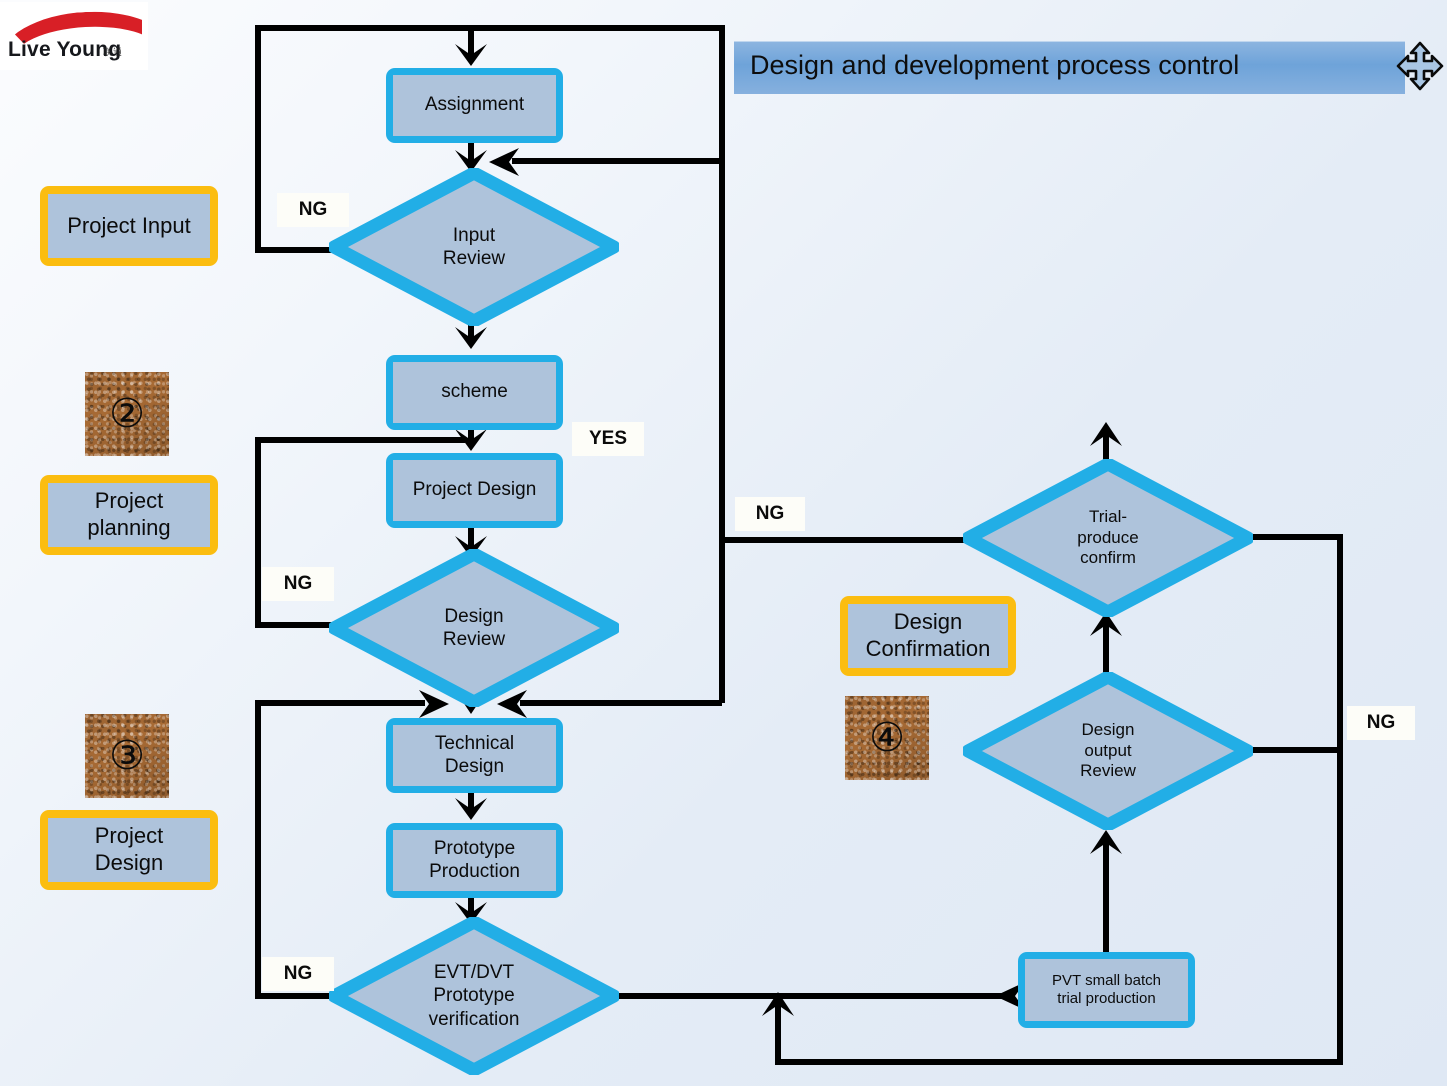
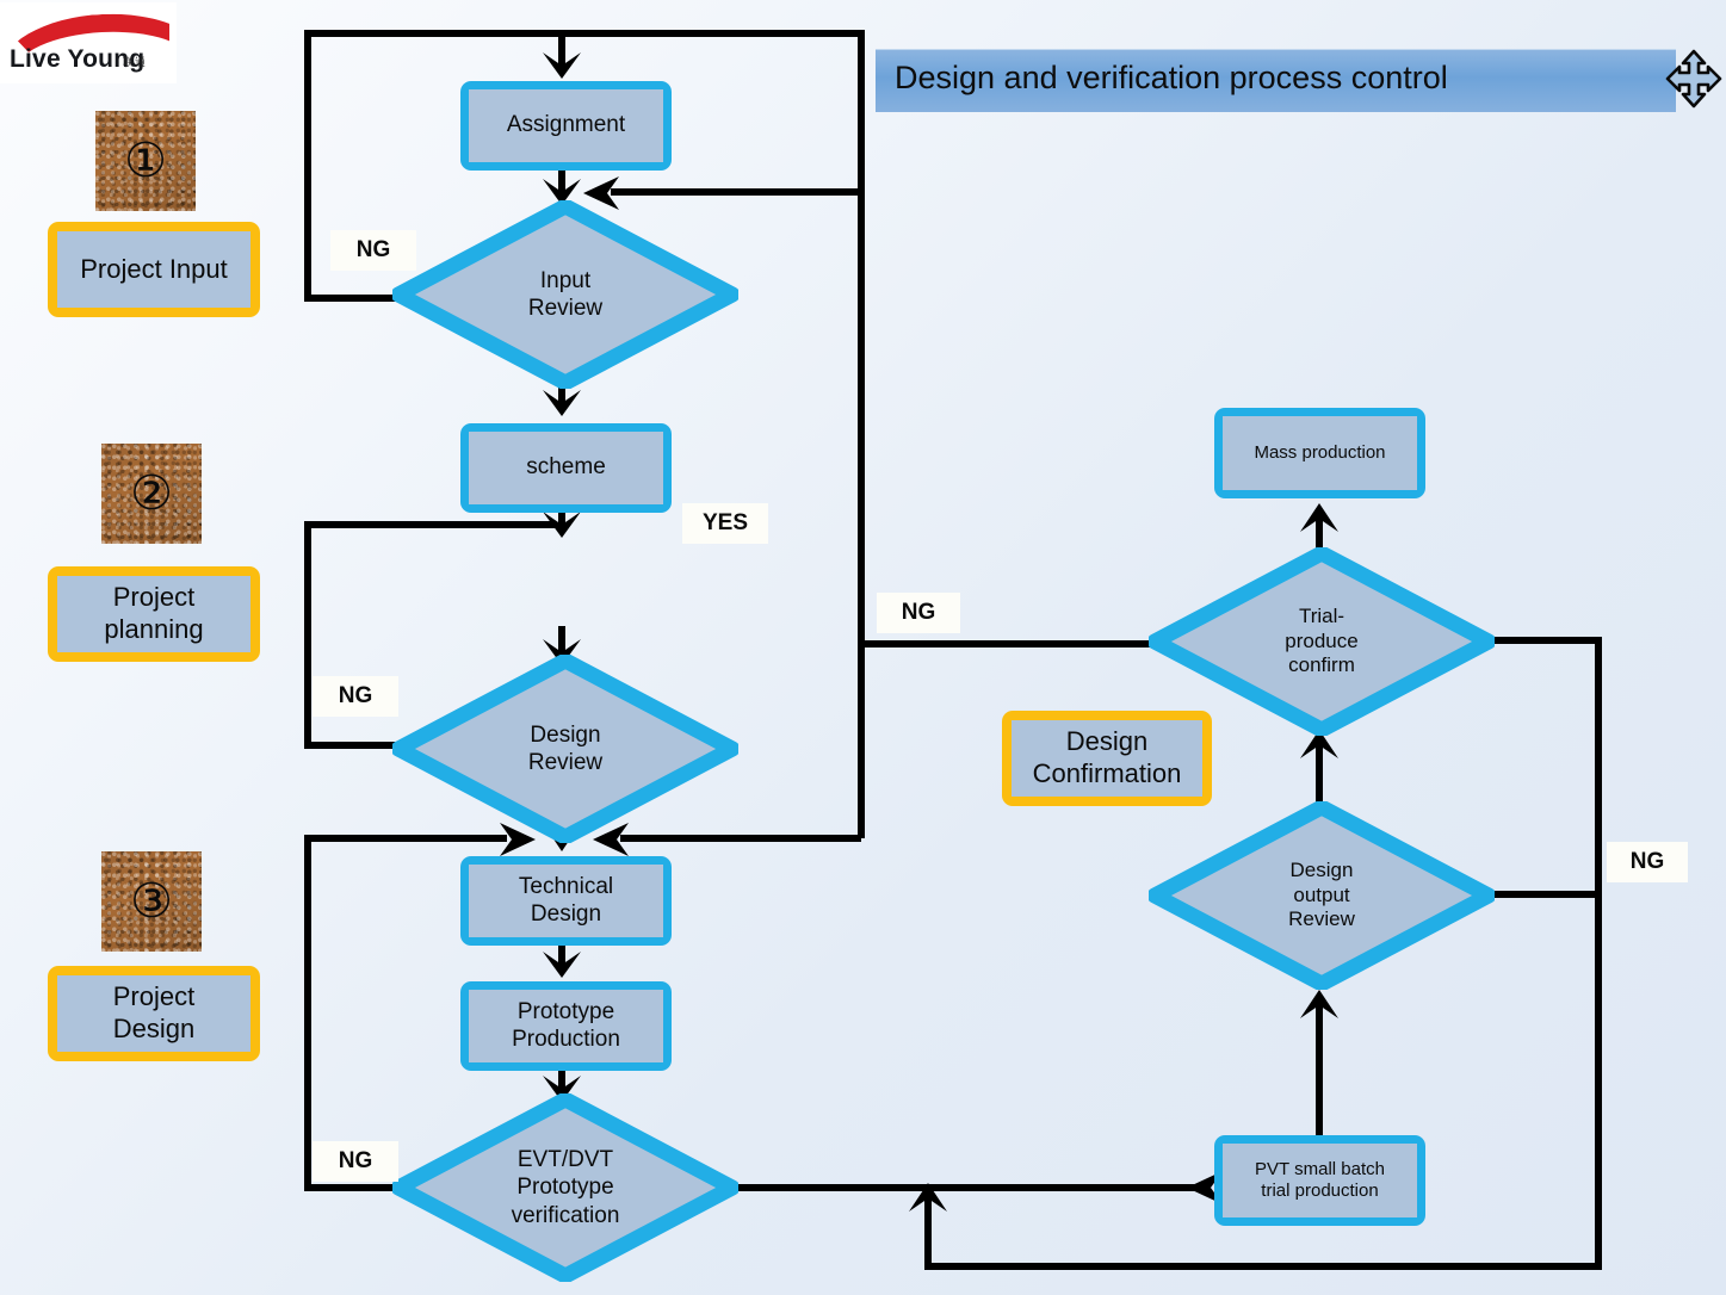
  Live Young
  联通
- Design and development process control
+ Design and verification process control
+ ①
  Project Input
  ②
  Project
  planning
  ③
  Project
  Design
  Design
  Confirmation
- ④
  Assignment
  Input
  Review
  scheme
- Project Design
  Design
  Review
  Technical
  Design
  Prototype
  Production
  EVT/DVT
  Prototype
  verification
  PVT small batch
  trial production
  Design
  output
  Review
  Trial-
  produce
  confirm
+ Mass production
  NG
  YES
  NG
  NG
  NG
  NG
